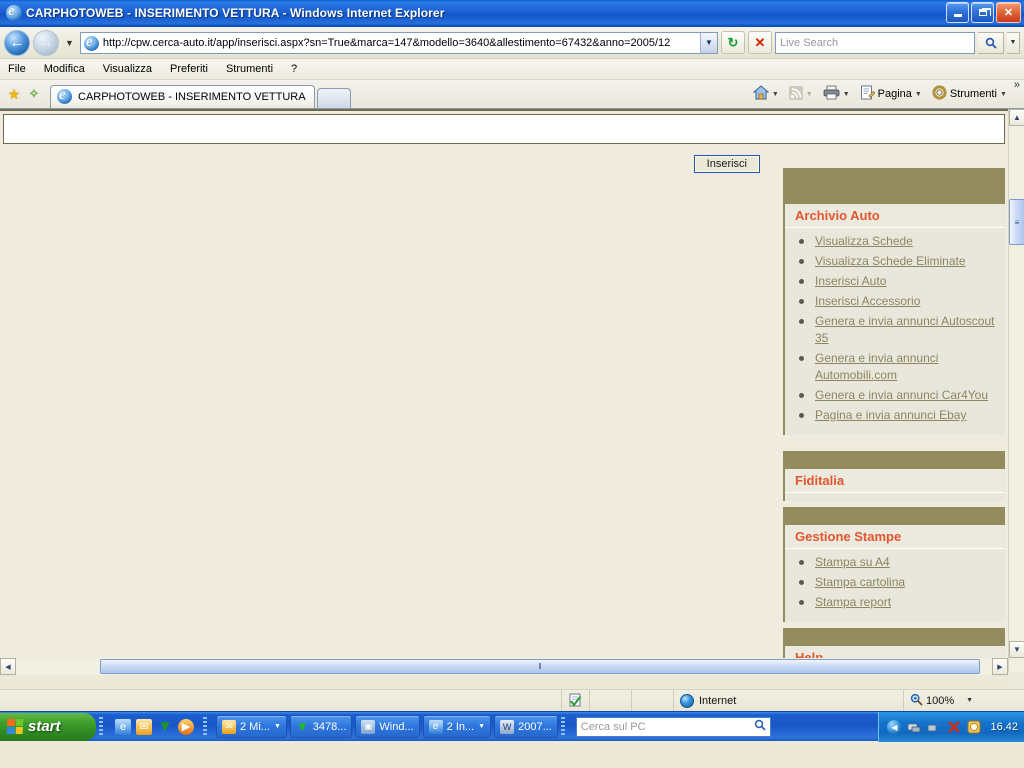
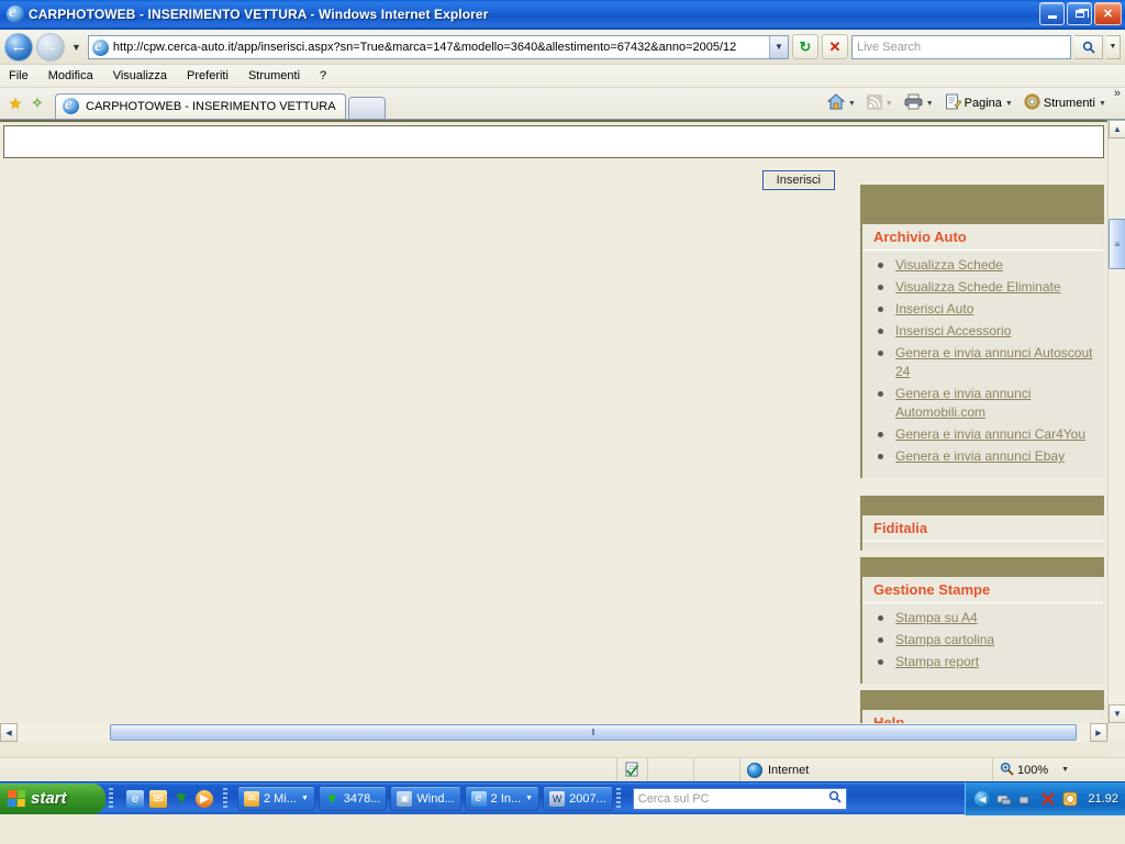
  CARPHOTOWEB - INSERIMENTO VETTURA - Windows Internet Explorer
  ✕
  ←
  →
  ▼
  http://cpw.cerca-auto.it/app/inserisci.aspx?sn=True&marca=147&modello=3640&allestimento=67432&anno=2005/12
  ▼
  ↻
  ✕
  Live Search
  File
  Modifica
  Visualizza
  Preferiti
  Strumenti
  ?
  ★
  ✧
  CARPHOTOWEB - INSERIMENTO VETTURA
  Pagina
  Strumenti
  »
  Inserisci
  Archivio Auto
  Visualizza Schede
  Visualizza Schede Eliminate
  Inserisci Auto
  Inserisci Accessorio
- Genera e invia annunci Autoscout 35
+ Genera e invia annunci Autoscout 24
  Genera e invia annunci Automobili.com
  Genera e invia annunci Car4You
- Pagina e invia annunci Ebay
+ Genera e invia annunci Ebay
  Fiditalia
  Gestione Stampe
  Stampa su A4
  Stampa cartolina
  Stampa report
  ‖
  ▲
  ≡
  ▼
  Internet
  100%
  start
  e
  ✉
  ▼
  ▶
  ✉
  2 Mi...
  ▼
  3478...
  ▣
  Wind...
  e
  2 In...
  W
  2007...
  Cerca sul PC
  ◀
- 16.42
+ 21.92
